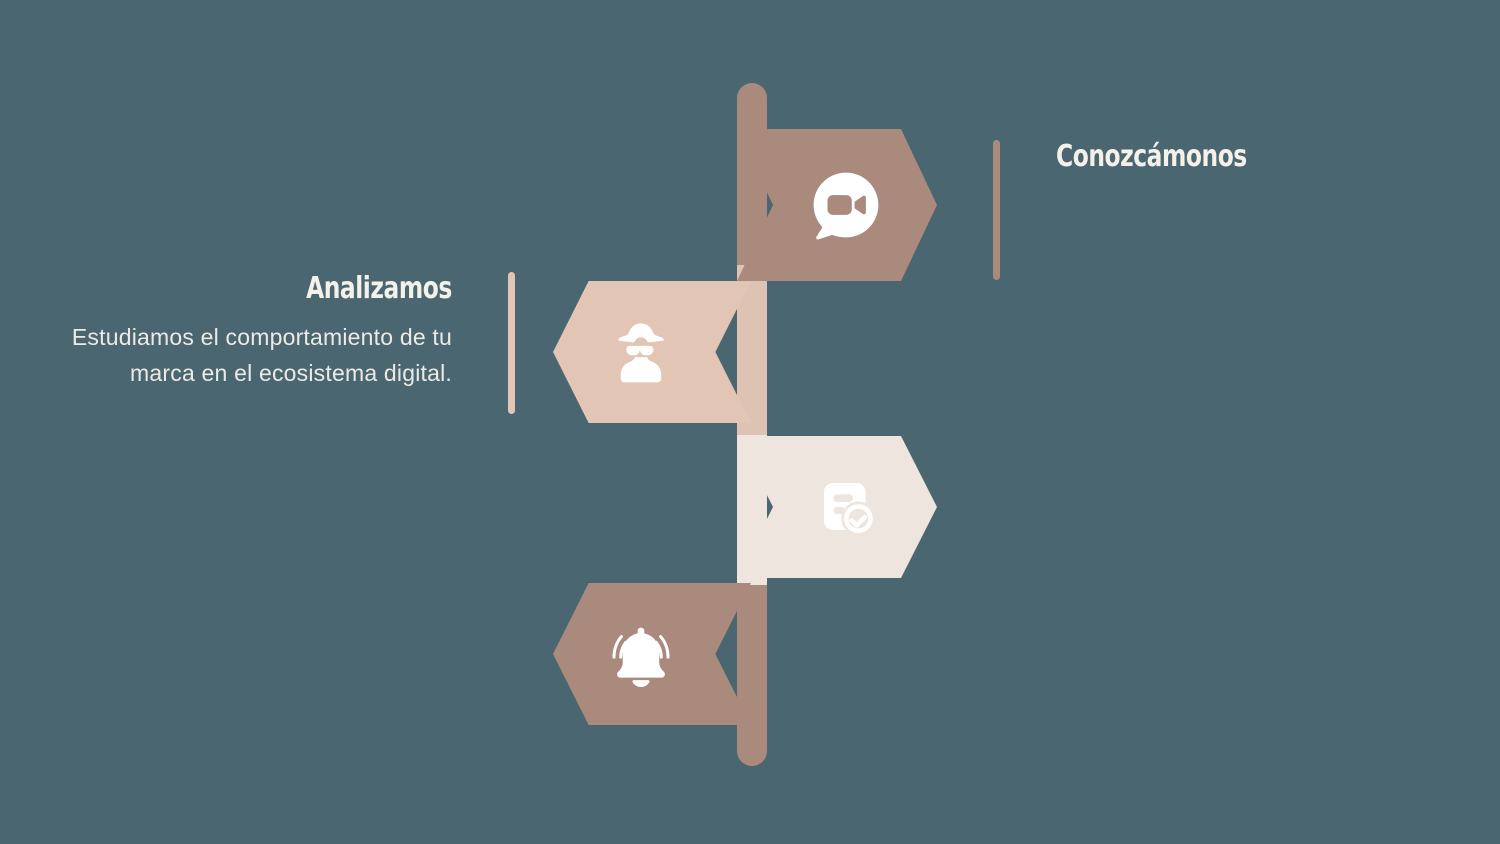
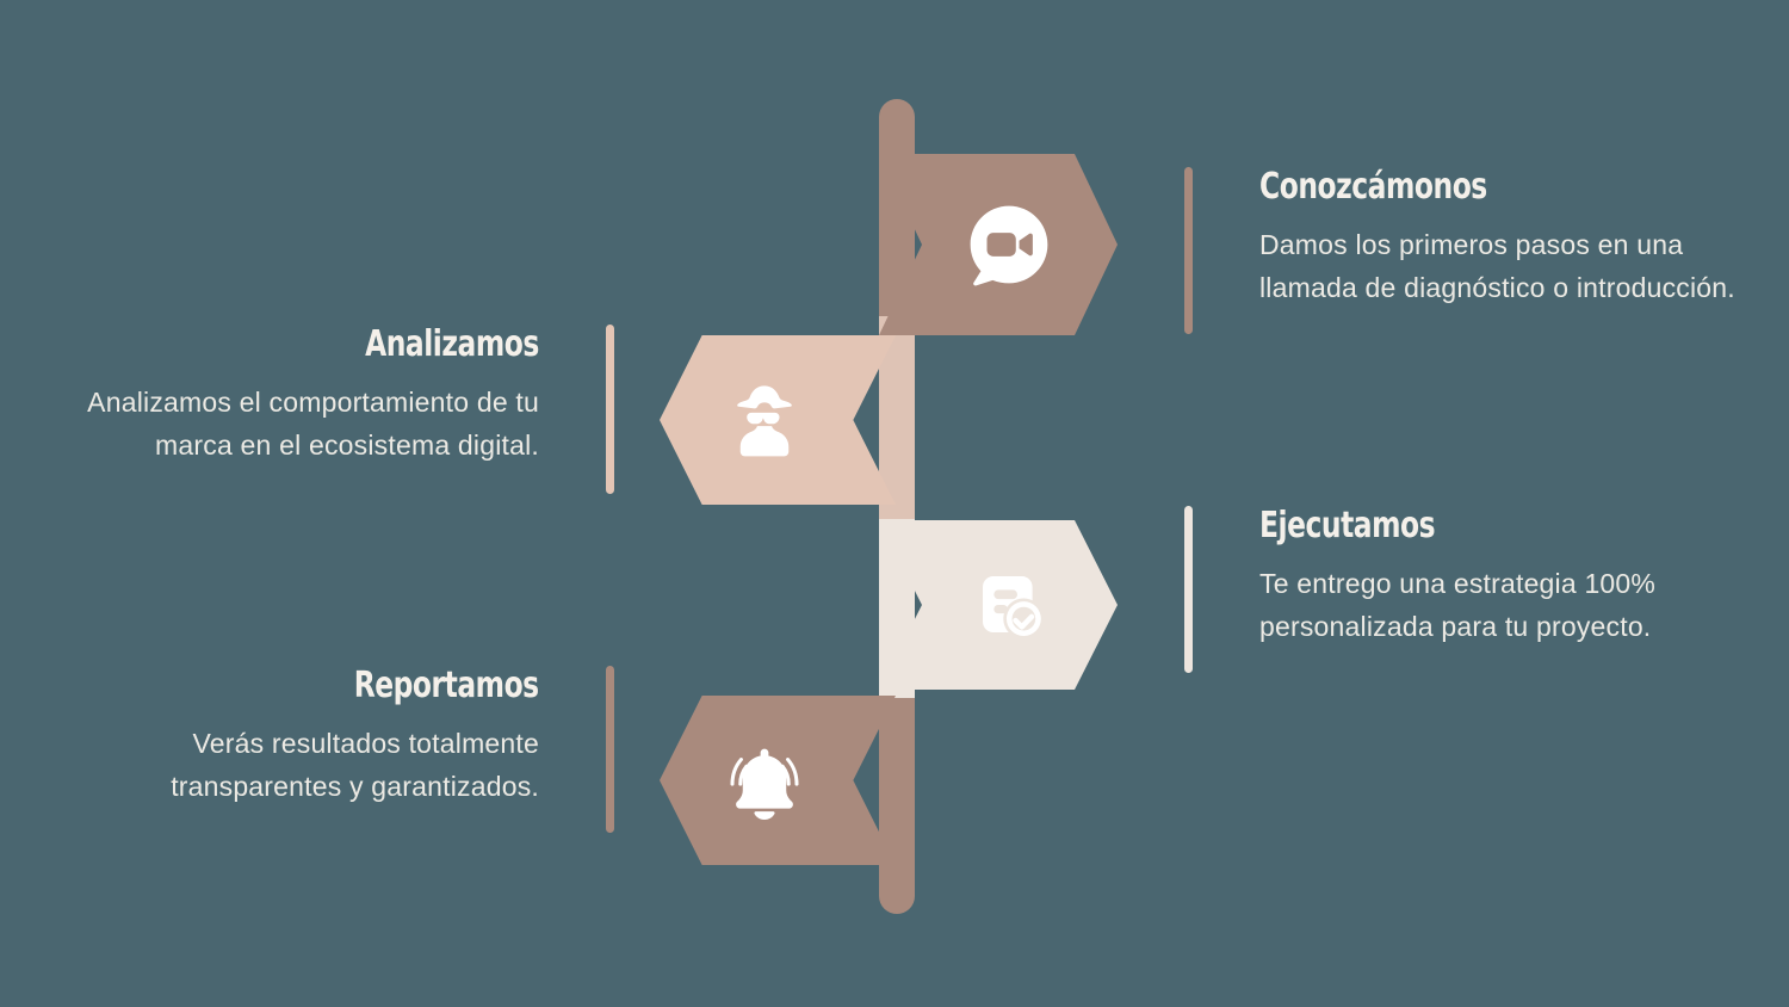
  Conozcámonos
+ Damos los primeros pasos en una llamada de diagnóstico o introducción.
  Analizamos
- Estudiamos el comportamiento de tu marca en el ecosistema digital.
+ Analizamos el comportamiento de tu marca en el ecosistema digital.
+ Ejecutamos
+ Te entrego una estrategia 100% personalizada para tu proyecto.
+ Reportamos
+ Verás resultados totalmente transparentes y garantizados.
